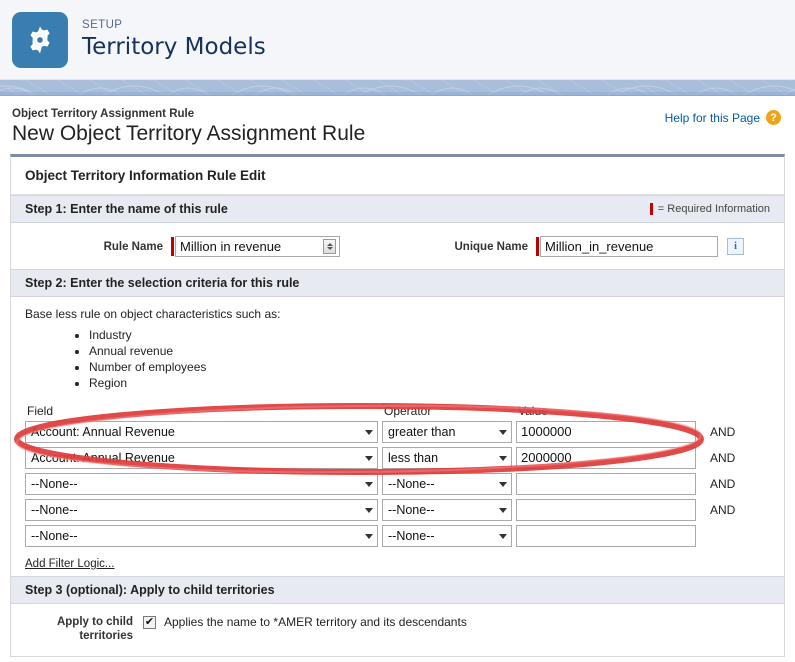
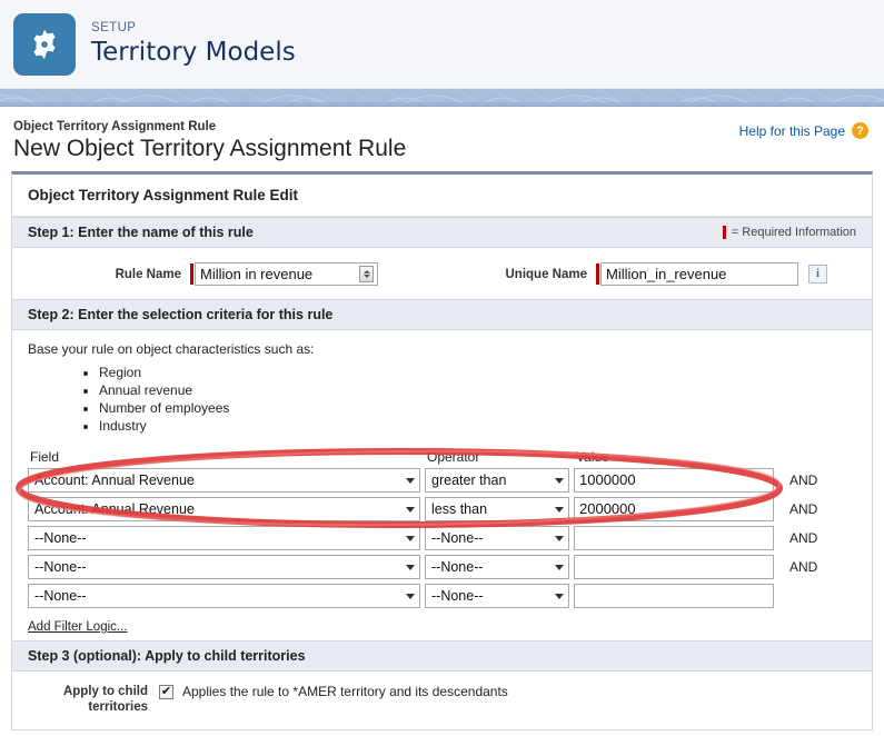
  SETUP
  Territory Models
  Object Territory Assignment Rule
  New Object Territory Assignment Rule
  Help for this Page
  ?
- Object Territory Information Rule Edit
+ Object Territory Assignment Rule Edit
  Step 1: Enter the name of this rule
  = Required Information
  Rule Name
  Million in revenue
  Unique Name
  Million_in_revenue
  i
  Step 2: Enter the selection criteria for this rule
- Base less rule on object characteristics such as:
+ Base your rule on object characteristics such as:
- Industry
+ Region
  Annual revenue
  Number of employees
- Region
+ Industry
  Field	Operator
  Account: Annual Revenue	greater than	1000000	AND
  Accoual Revenue	less than	2000000	AND
  --None--	--None--		AND
  --None--	--None--		AND
  --None--	--None--
  Add Filter Logic...
  Step 3 (optional): Apply to child territories
  Apply to child territories
  ✔
- Applies the name to *AMER territory and its descendants
+ Applies the rule to *AMER territory and its descendants
